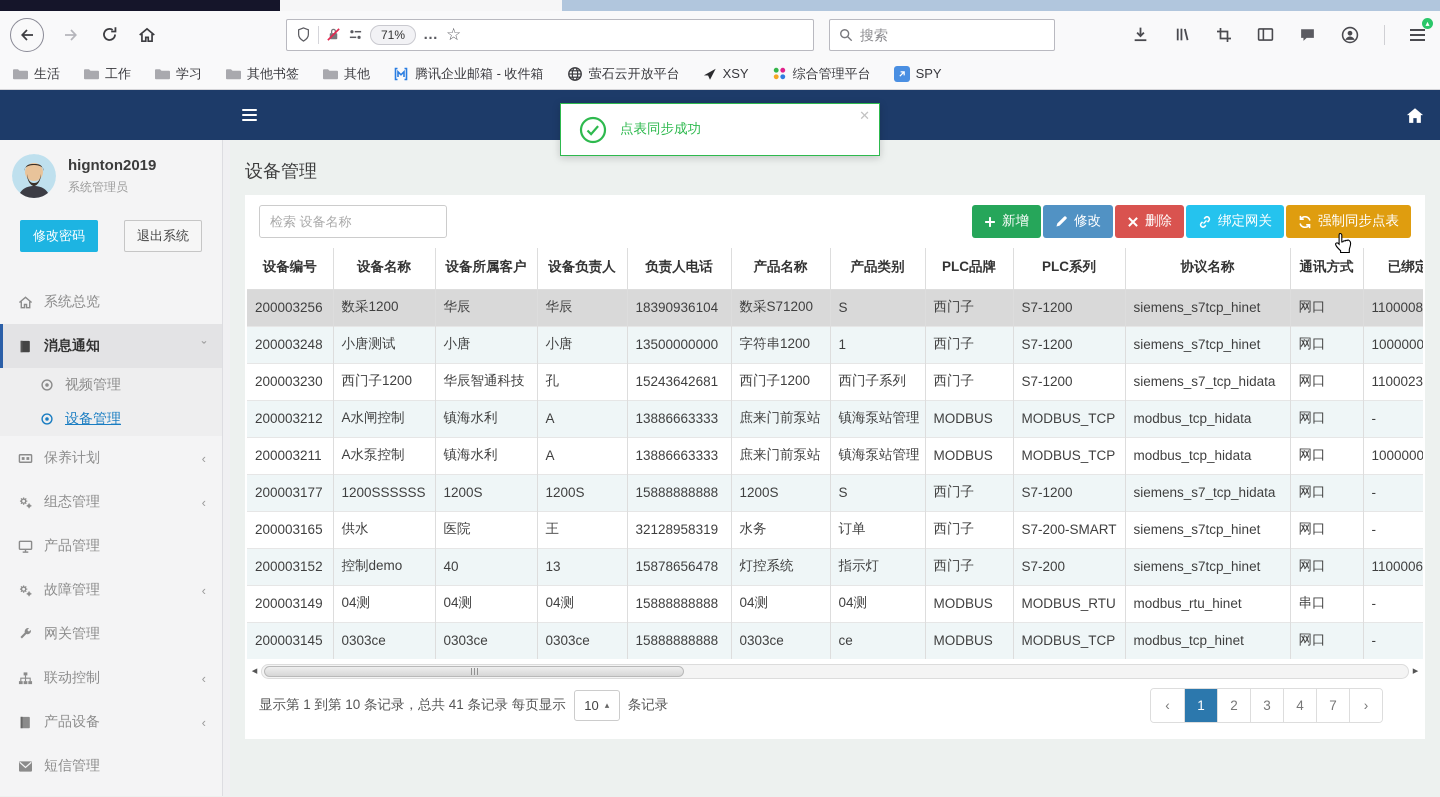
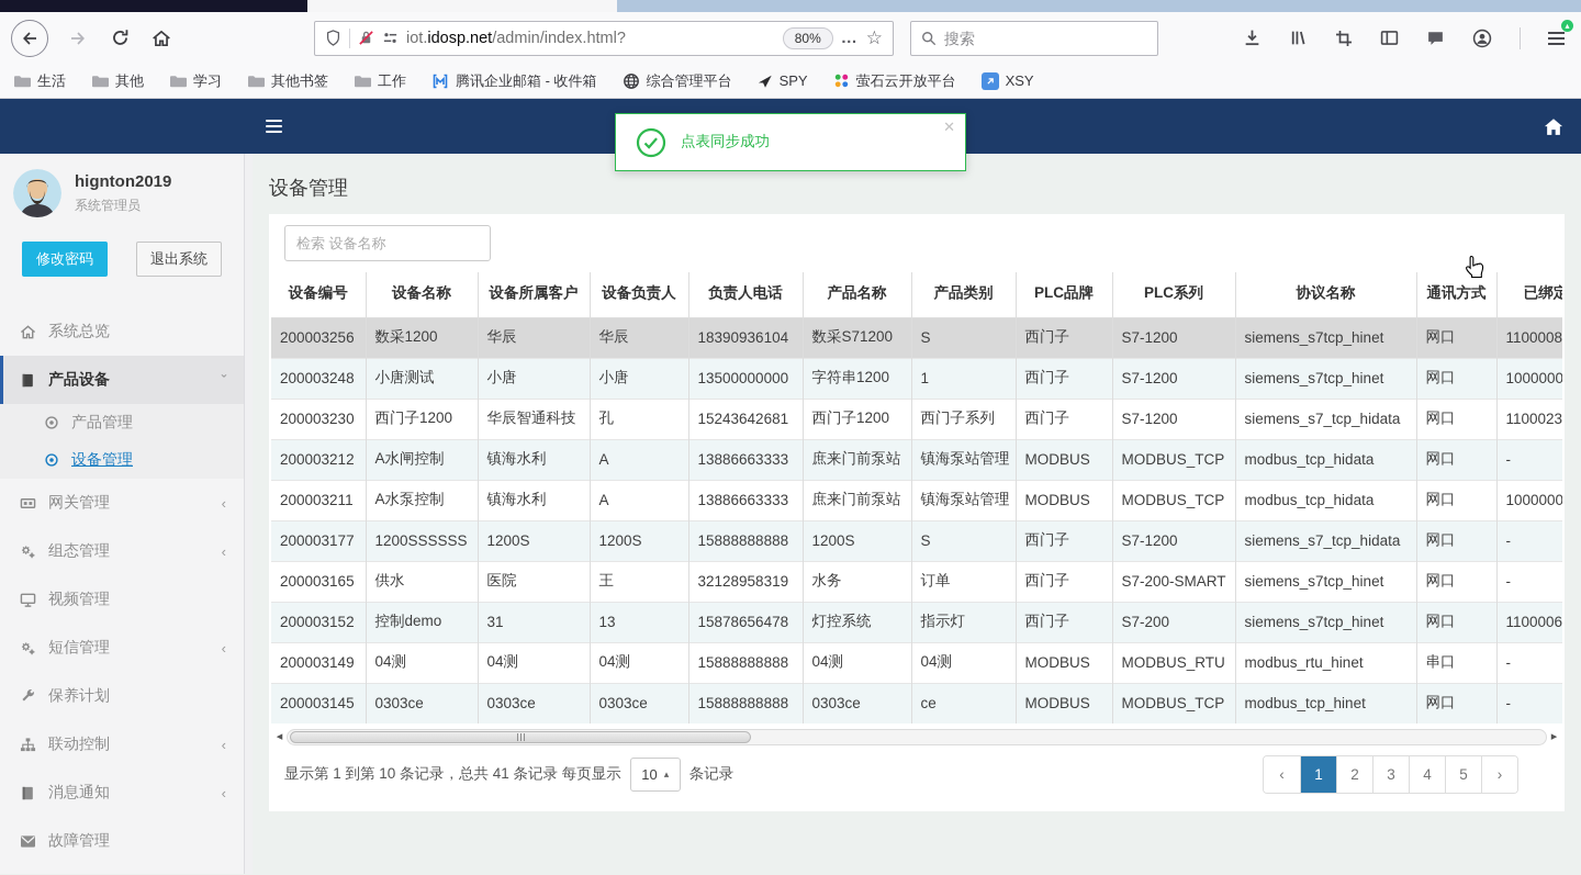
+ iot.idosp.net/admin/index.html?
- 71%
+ 80%
  …
  ☆
  搜索
  ▴
  生活
- 工作
+ 其他
  学习
  其他书签
- 其他
+ 工作
  腾讯企业邮箱 - 收件箱
- 萤石云开放平台
+ 综合管理平台
- XSY
+ SPY
- 综合管理平台
+ 萤石云开放平台
- SPY
+ XSY
  hignton2019
  系统管理员
  修改密码
  退出系统
  系统总览
- 消息通知
+ 产品设备
  ˇ
- 视频管理
+ 产品管理
  设备管理
- 保养计划
+ 网关管理
  ‹
  组态管理
  ‹
- 产品管理
+ 视频管理
- 故障管理
+ 短信管理
  ‹
- 网关管理
+ 保养计划
  联动控制
  ‹
- 产品设备
+ 消息通知
  ‹
- 短信管理
+ 故障管理
  设备管理
  检索 设备名称
- 新增
- 修改
- 删除
- 绑定网关
- 强制同步点表
  	设备编号	设备名称	设备所属客户	设备负责人	负责人电话	产品名称	产品类别	PLC品牌	PLC系列	协议名称	通讯方式	已绑定
  200003256	数采1200	华辰	华辰	18390936104	数采S71200	S	西门子	S7-1200	siemens_s7tcp_hinet	网口	1100008
  200003248	小唐测试	小唐	小唐	13500000000	字符串1200	1	西门子	S7-1200	siemens_s7tcp_hinet	网口	1000000
  200003230	西门子1200	华辰智通科技	孔	15243642681	西门子1200	西门子系列	西门子	S7-1200	siemens_s7_tcp_hidata	网口	1100023
  200003212	A水闸控制	镇海水利	A	13886663333	庶来门前泵站	镇海泵站管理	MODBUS	MODBUS_TCP	modbus_tcp_hidata	网口	-
  200003211	A水泵控制	镇海水利	A	13886663333	庶来门前泵站	镇海泵站管理	MODBUS	MODBUS_TCP	modbus_tcp_hidata	网口	1000000
  200003177	1200SSSSSS	1200S	1200S	15888888888	1200S	S	西门子	S7-1200	siemens_s7_tcp_hidata	网口	-
  200003165	供水	医院	王	32128958319	水务	订单	西门子	S7-200-SMART	siemens_s7tcp_hinet	网口	-
- 200003152	控制demo	40	13	15878656478	灯控系统	指示灯	西门子	S7-200	siemens_s7tcp_hinet	网口	1100006
+ 200003152	控制demo	31	13	15878656478	灯控系统	指示灯	西门子	S7-200	siemens_s7tcp_hinet	网口	1100006
  200003149	04测	04测	04测	15888888888	04测	04测	MODBUS	MODBUS_RTU	modbus_rtu_hinet	串口	-
  200003145	0303ce	0303ce	0303ce	15888888888	0303ce	ce	MODBUS	MODBUS_TCP	modbus_tcp_hinet	网口	-
  ◂
  ▸
  显示第 1 到第 10 条记录，总共 41 条记录 每页显示
  10
  ▴
  条记录
  ‹
  1
  2
  3
  4
- 7
+ 5
  ›
  点表同步成功
  ✕
